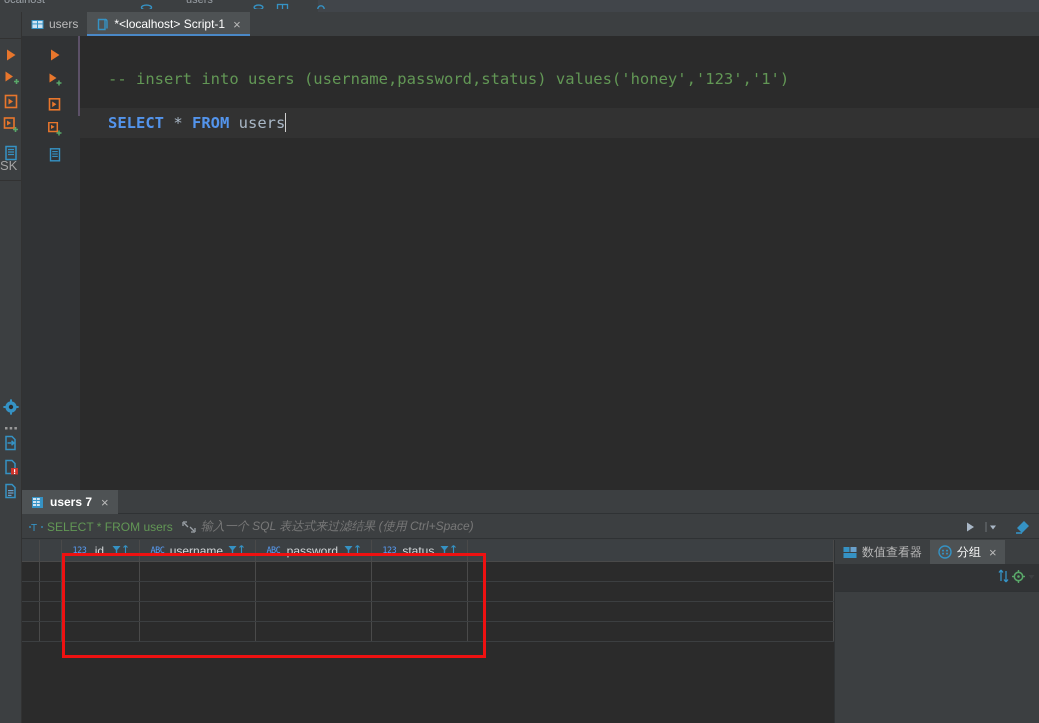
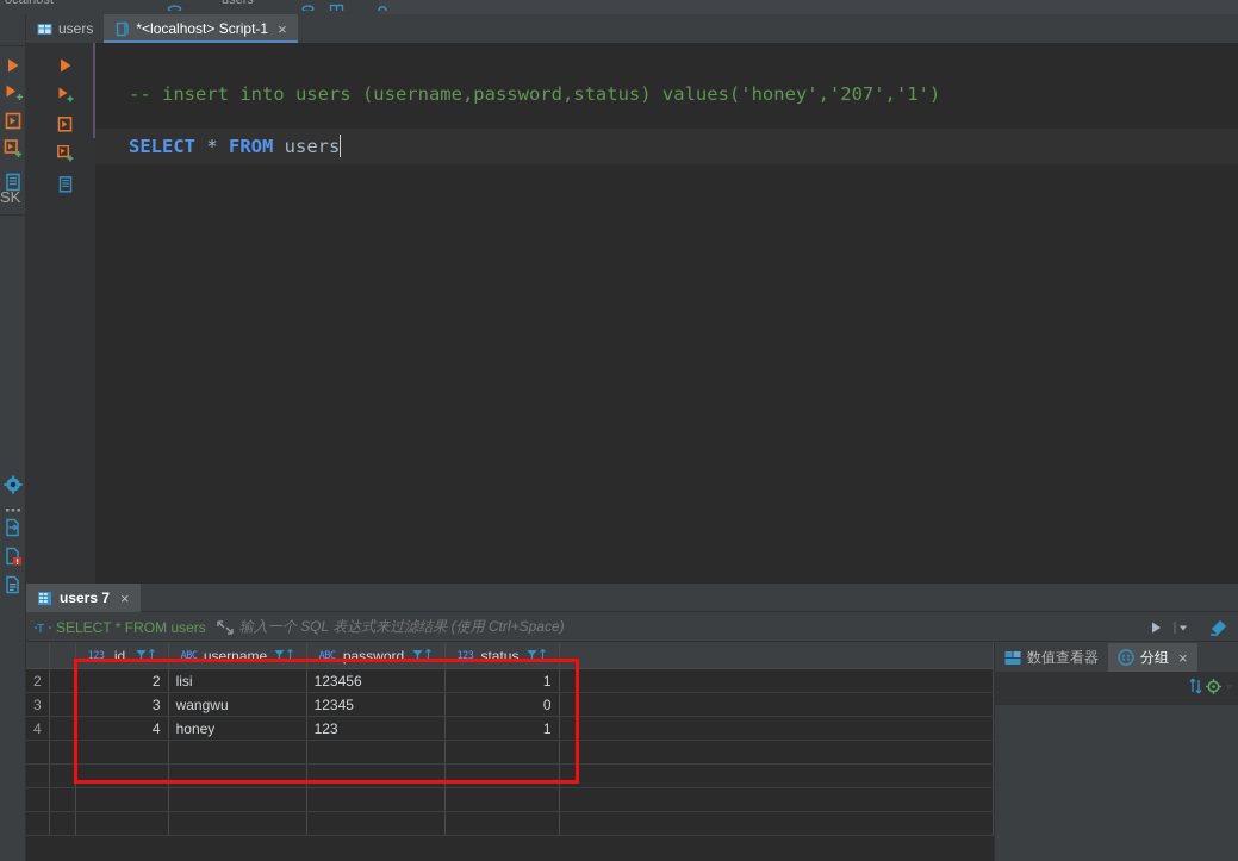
  ocalhost
  users
  SK
  users
  *<localhost> Script-1
  ×
- -- insert into users (username,password,status) values('honey','123','1')
+ -- insert into users (username,password,status) values('honey','207','1')
  SELECT * FROM users
  users 7
  ×
  T
  SELECT * FROM users
  输入一个 SQL 表达式来过滤结果 (使用 Ctrl+Space)
  		123 id	ABC username	ABC password	123 status
+ 2		2	lisi	123456	1
+ 3		3	wangwu	12345	0
+ 4		4	honey	123	1
  数值查看器
  分组
  ×
